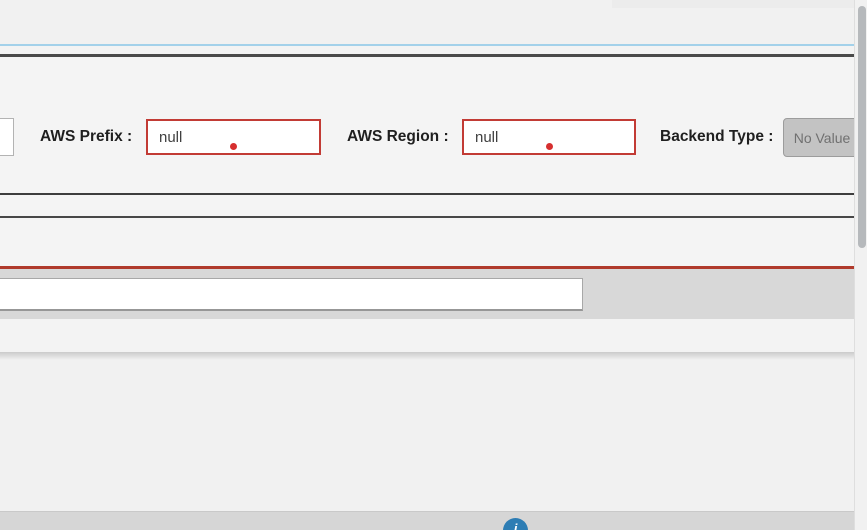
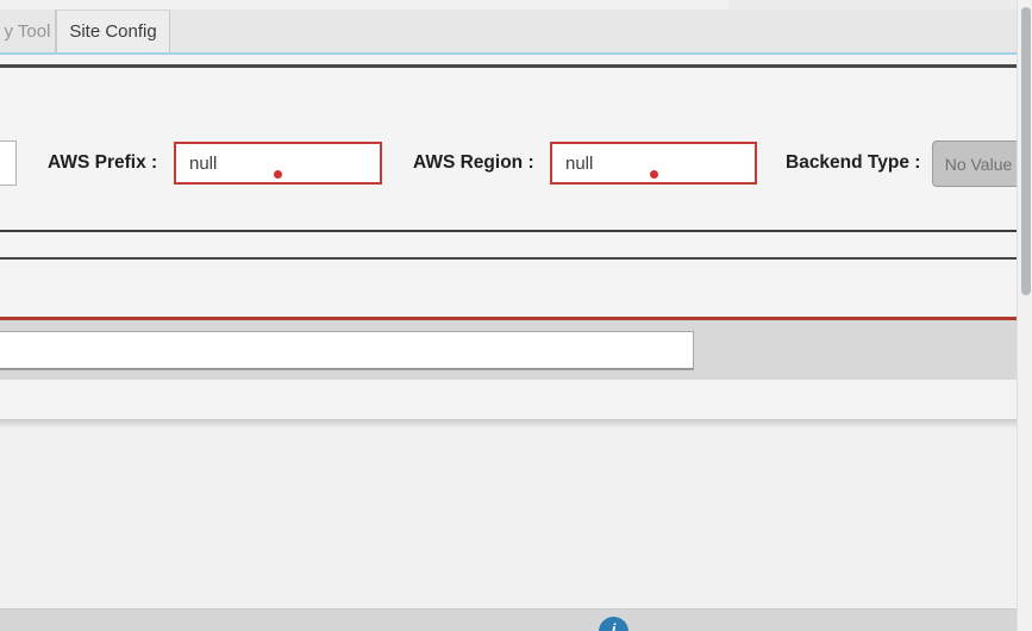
+ y Tool
+ Site Config
  AWS Prefix :
  null
  AWS Region :
  null
  Backend Type :
  No Value
  i
